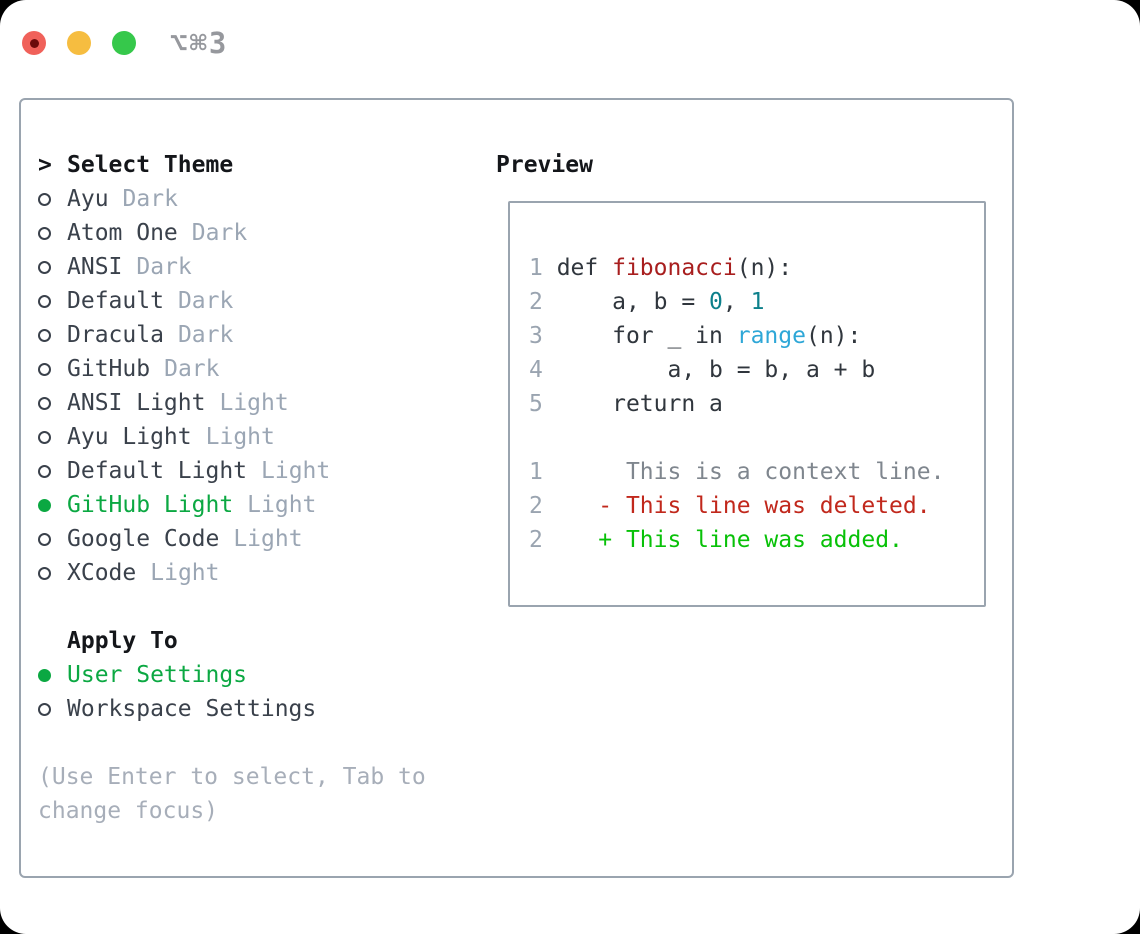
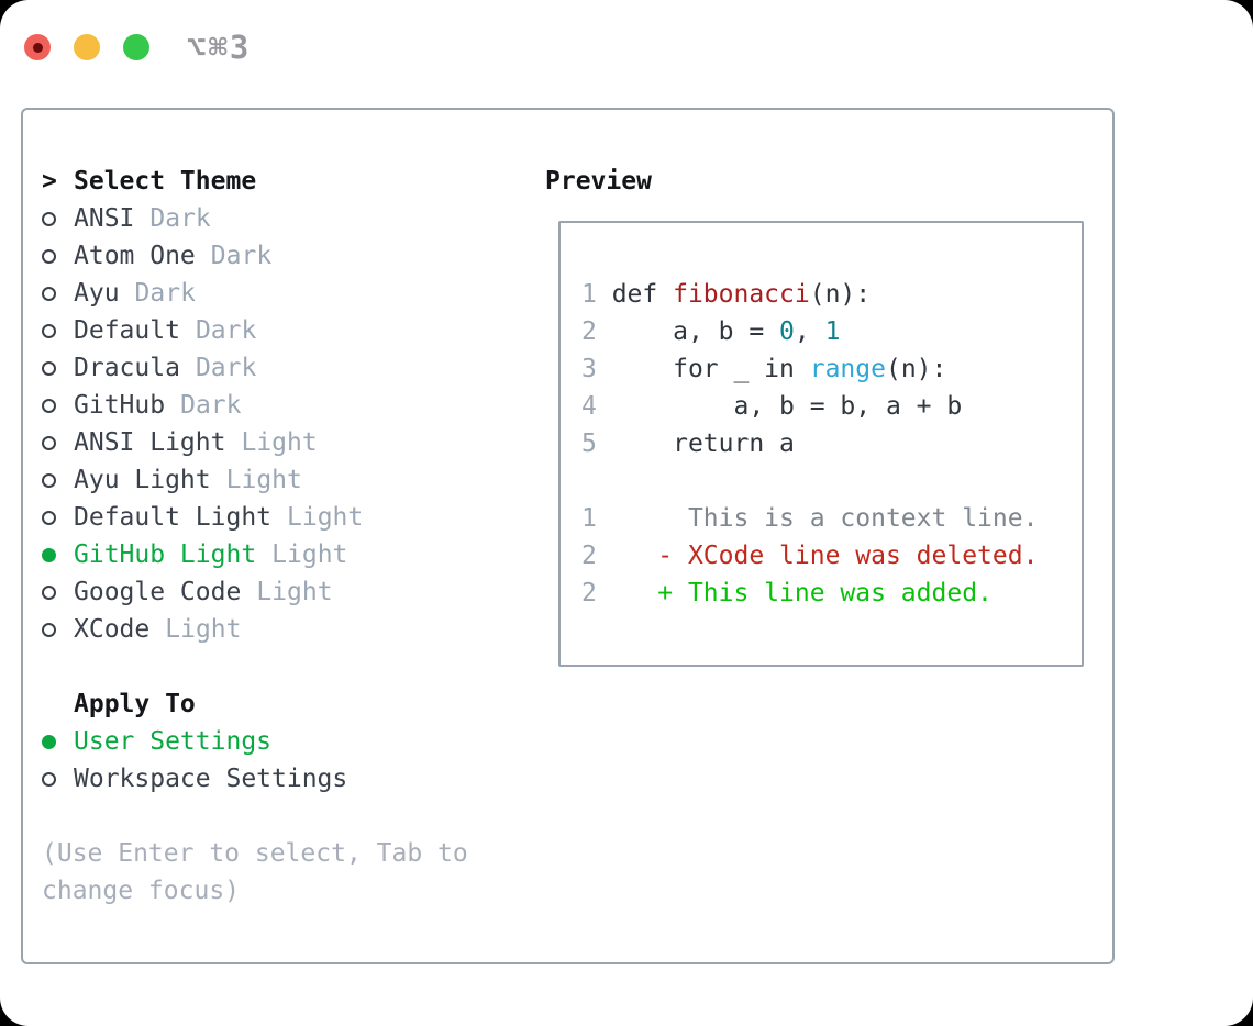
  ⌥⌘3
  >
  Select Theme
- Ayu
+ ANSI
  Dark
  Atom One
  Dark
- ANSI
+ Ayu
  Dark
  Default
  Dark
  Dracula
  Dark
  GitHub
  Dark
  ANSI Light
  Light
  Ayu Light
  Light
  Default Light
  Light
  GitHub Light
  Light
  Google Code
  Light
  XCode
  Light
  Apply To
  User Settings
  Workspace Settings
  (Use Enter to select, Tab to change focus)
  Preview
  1 def fibonacci(n):
  2 a, b = 0, 1
  3 for _ in range(n):
  4 a, b = b, a + b
  5 return a
  1 This is a context line.
- 2 - This line was deleted.
+ 2 - XCode line was deleted.
  2 + This line was added.
